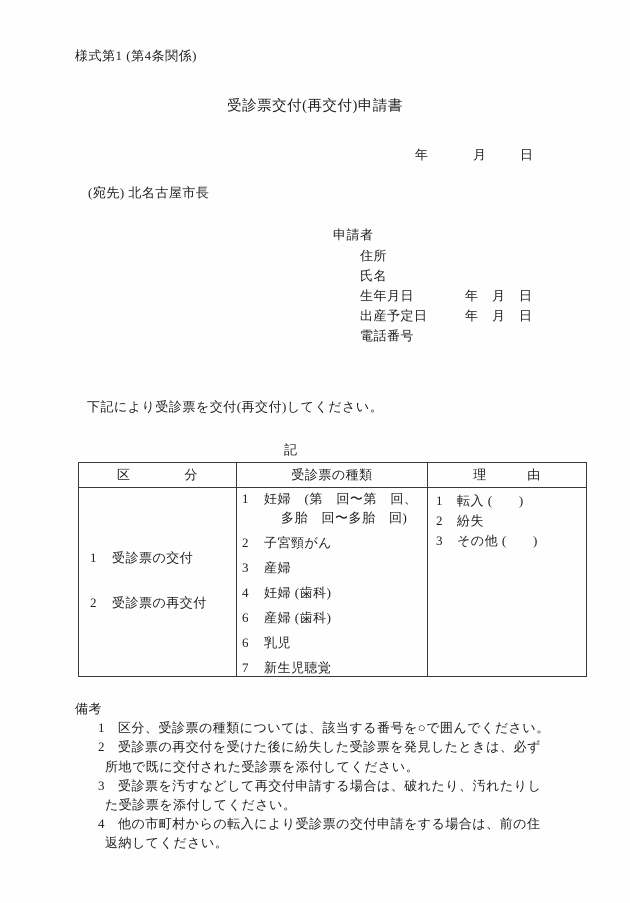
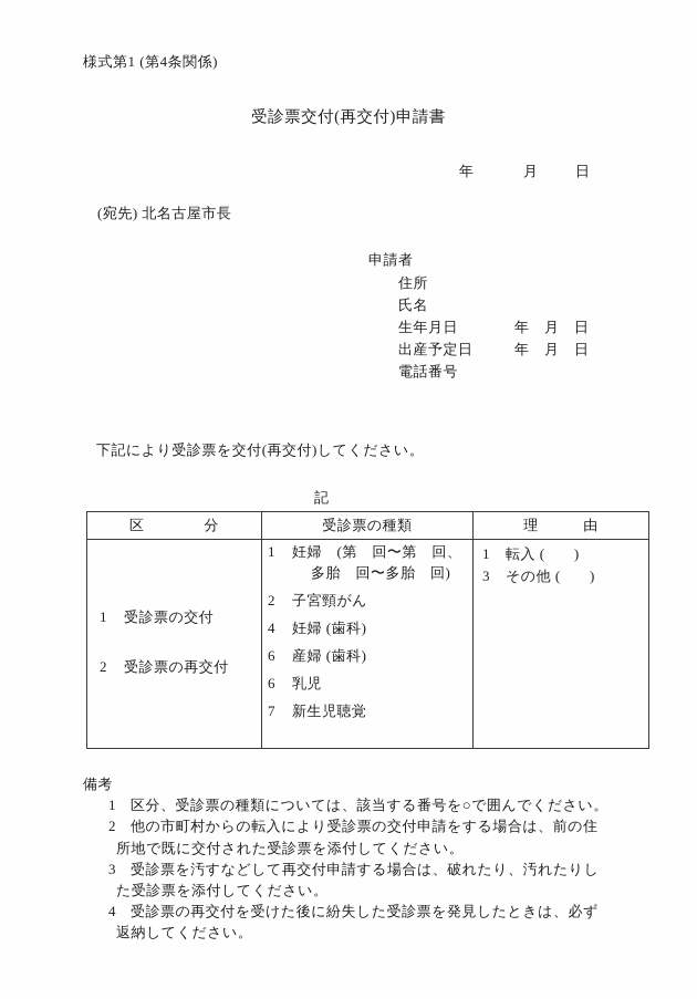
  様式第1 (第4条関係)
  受診票交付(再交付)申請書
  年
  月
  日
  (宛先) 北名古屋市長
  申請者
  住所
  氏名
  生年月日
  年 月 日
  出産予定日
  年 月 日
  電話番号
  下記により受診票を交付(再交付)してください。
  記
  区 分
  受診票の種類
  理 由
  1 受診票の交付
  2 受診票の再交付
  1 妊婦 (第 回〜第 回、
  多胎 回〜多胎 回)
  2 子宮頸がん
- 3 産婦
  4 妊婦 (歯科)
  6 産婦 (歯科)
  6 乳児
  7 新生児聴覚
  1 転入 ( )
- 2 紛失
  3 その他 ( )
  備考
  1 区分、受診票の種類については、該当する番号を○で囲んでください。
- 2 受診票の再交付を受けた後に紛失した受診票を発見したときは、必ず
+ 2 他の市町村からの転入により受診票の交付申請をする場合は、前の住
  所地で既に交付された受診票を添付してください。
  3 受診票を汚すなどして再交付申請する場合は、破れたり、汚れたりし
  た受診票を添付してください。
- 4 他の市町村からの転入により受診票の交付申請をする場合は、前の住
+ 4 受診票の再交付を受けた後に紛失した受診票を発見したときは、必ず
  返納してください。
